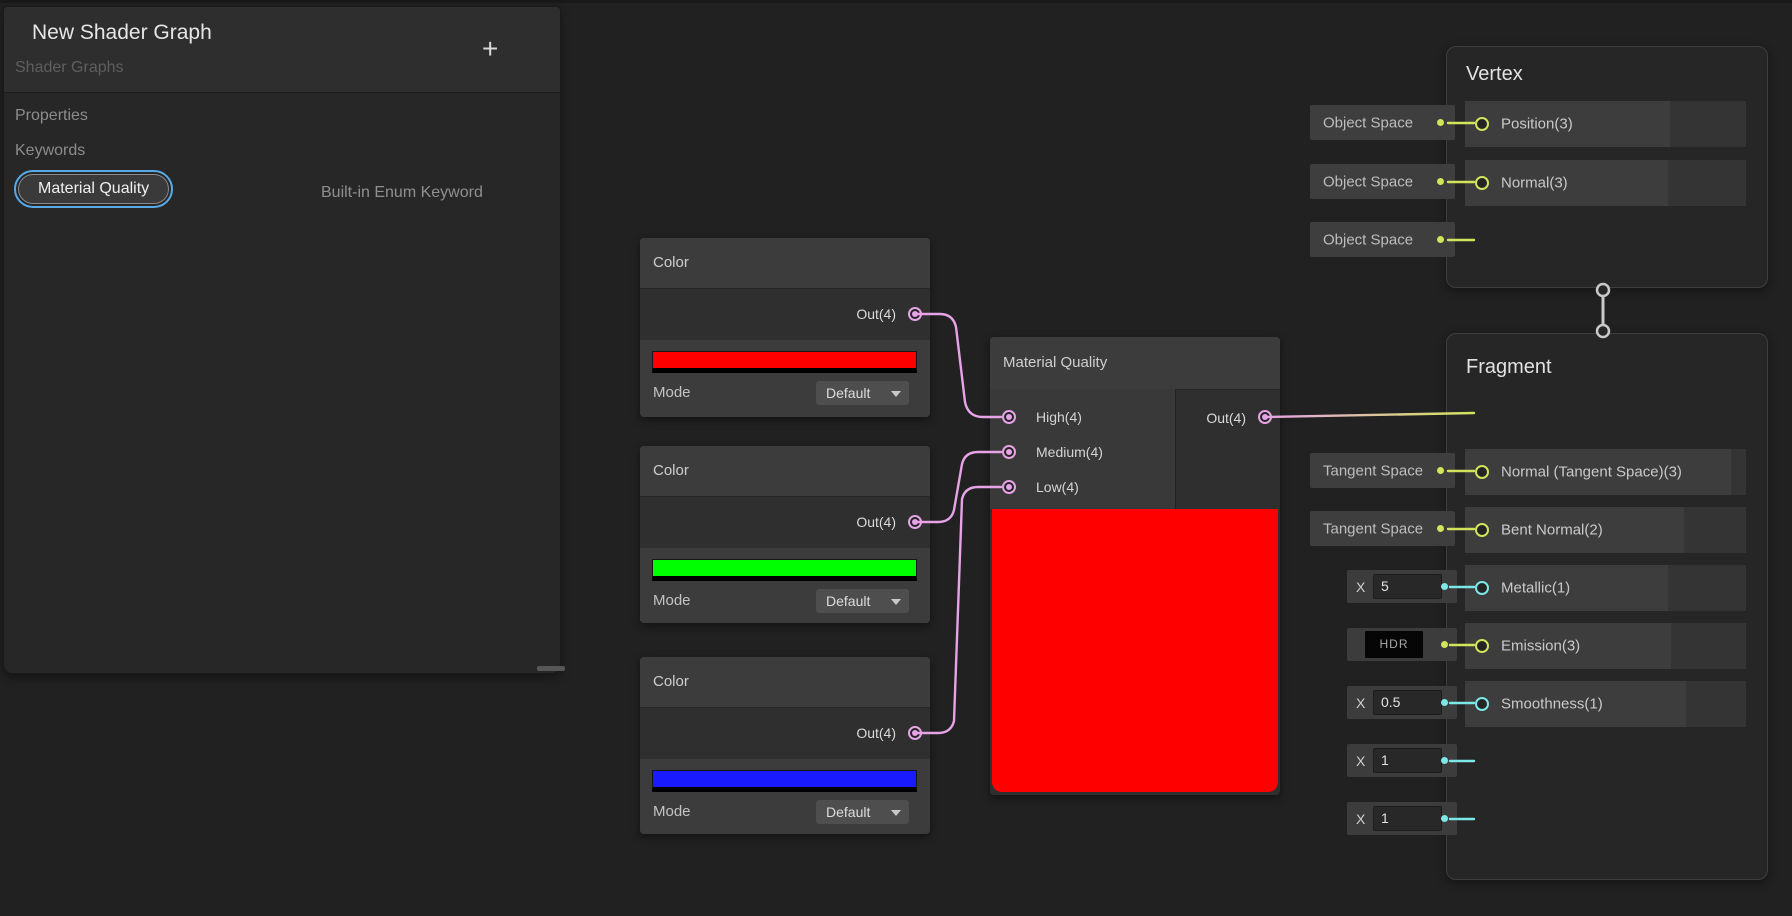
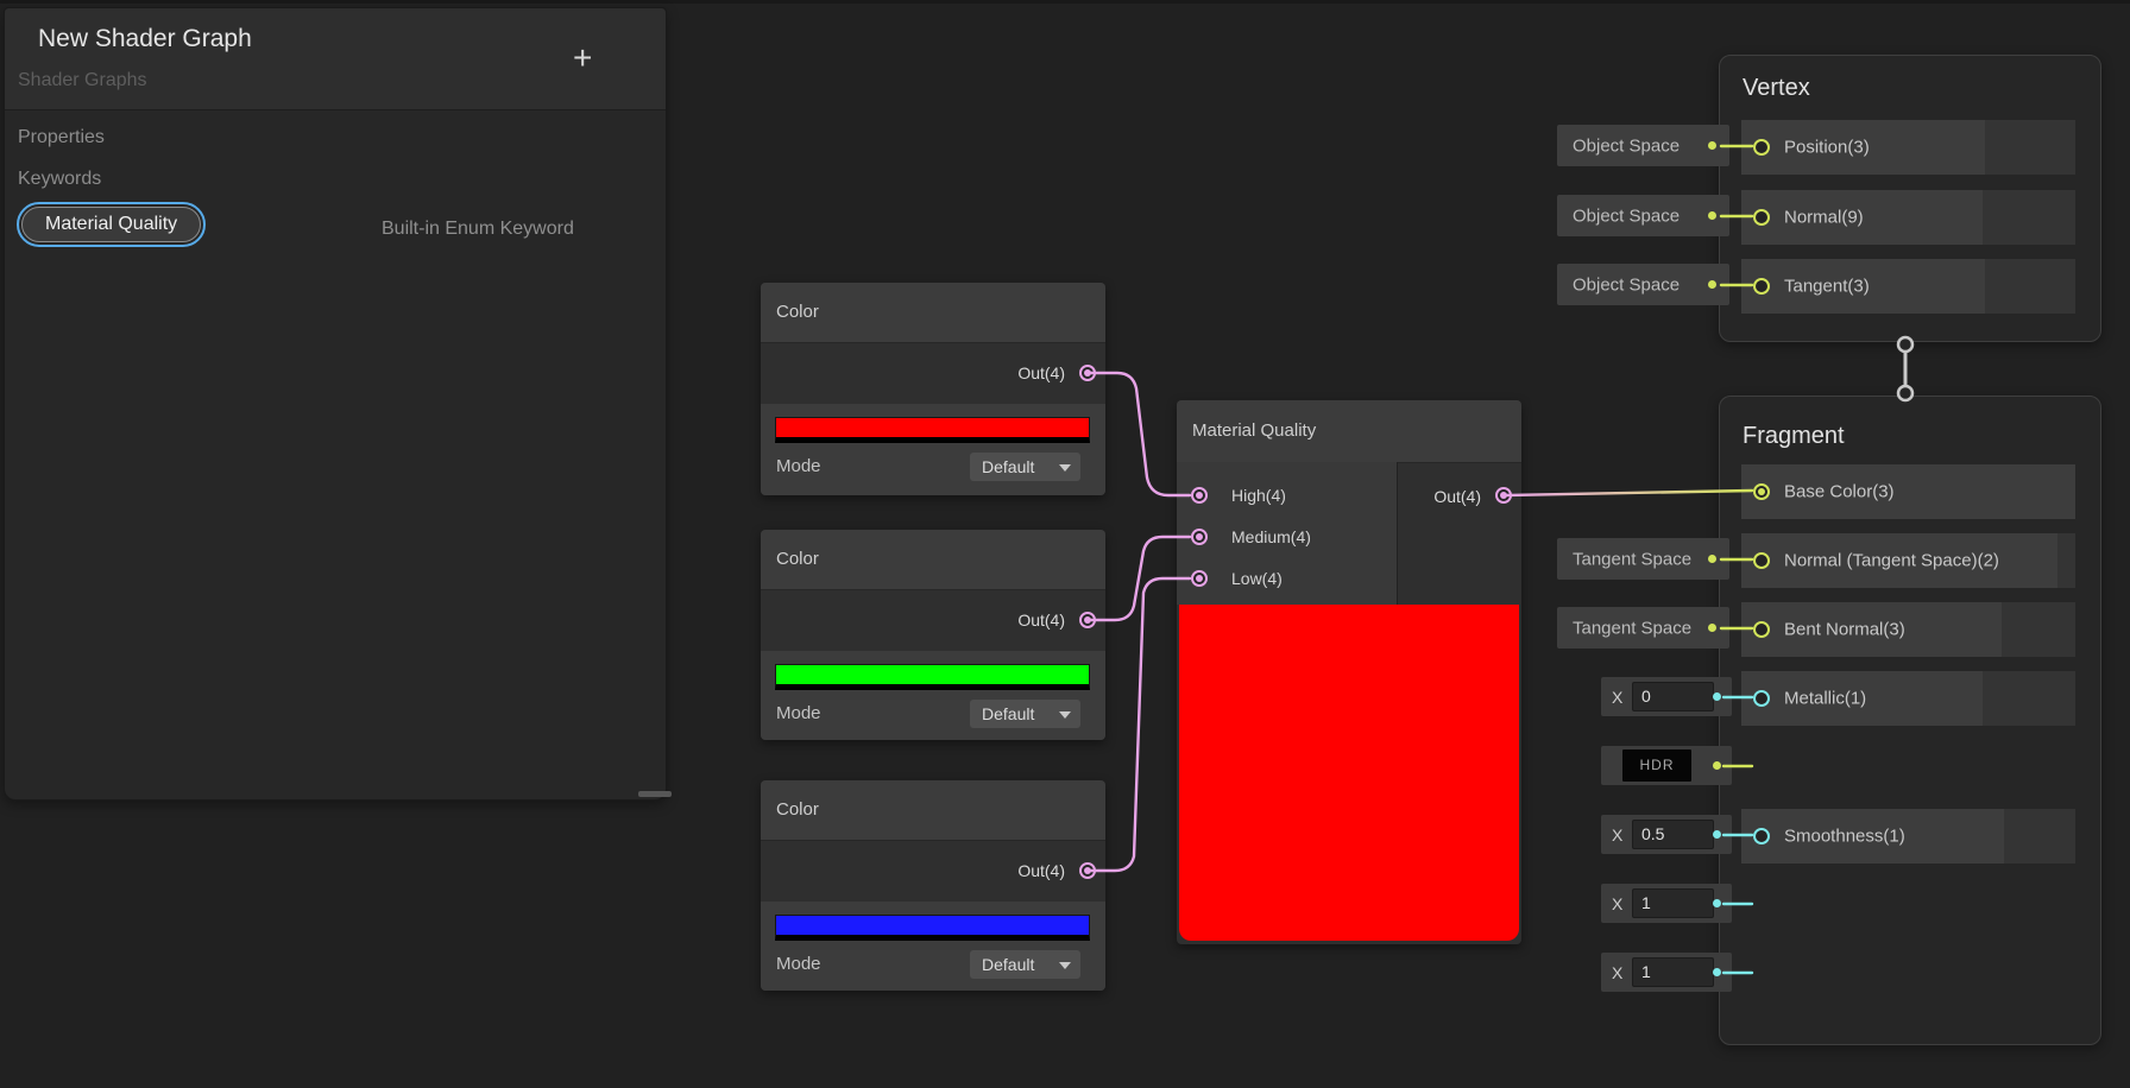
  New Shader Graph
  Shader Graphs
  +
  Properties
  Keywords
  Material Quality
  Built-in Enum Keyword
  Color
  Out(4)
  Mode
  Default
  Color
  Out(4)
  Mode
  Default
  Color
  Out(4)
  Mode
  Default
  Material Quality
  High(4)
  Medium(4)
  Low(4)
  Out(4)
  Vertex
  Position(3)
- Normal(3)
+ Normal(9)
+ Tangent(3)
  Fragment
+ Base Color(3)
- Normal (Tangent Space)(3)
+ Normal (Tangent Space)(2)
- Bent Normal(2)
+ Bent Normal(3)
  Metallic(1)
- Emission(3)
  Smoothness(1)
  Object Space
  Object Space
  Object Space
  Tangent Space
  Tangent Space
  X
- 5
+ 0
  HDR
  X
  0.5
  X
  1
  X
  1
